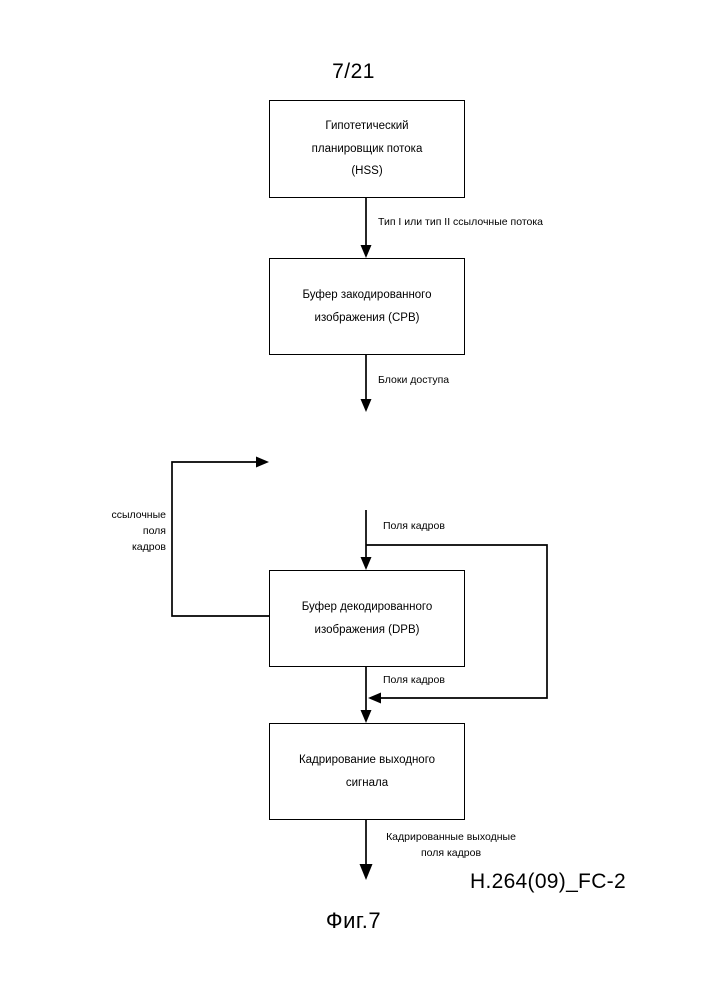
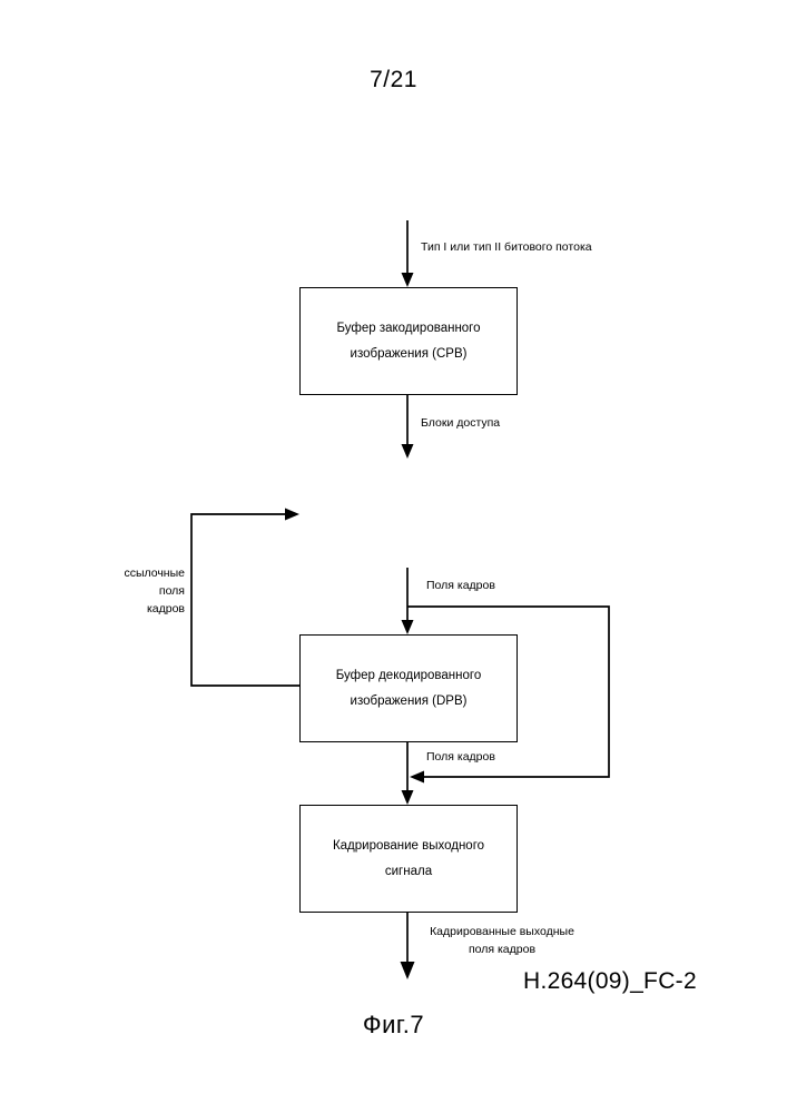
  7/21
- Гипотетический
- планировщик потока
- (HSS)
  Буфер закодированного
  изображения (CPB)
  Буфер декодированного
  изображения (DPB)
  Кадрирование выходного
  сигнала
- Тип I или тип II ссылочные потока
+ Тип I или тип II битового потока
  Блоки доступа
  Поля кадров
  ссылочные
  поля
  кадров
  Поля кадров
  Кадрированные выходные
  поля кадров
  H.264(09)_FC-2
  Фиг.7
